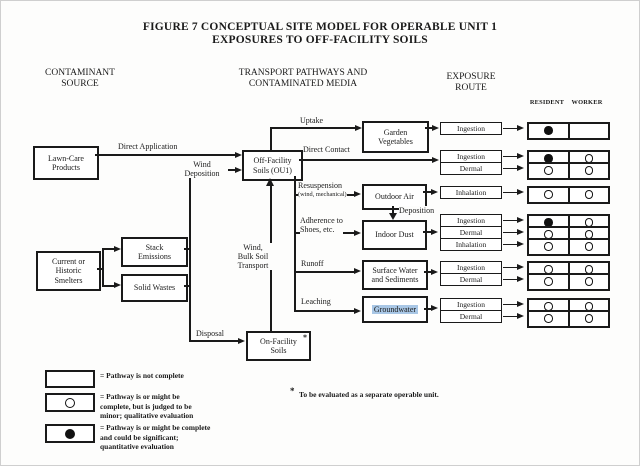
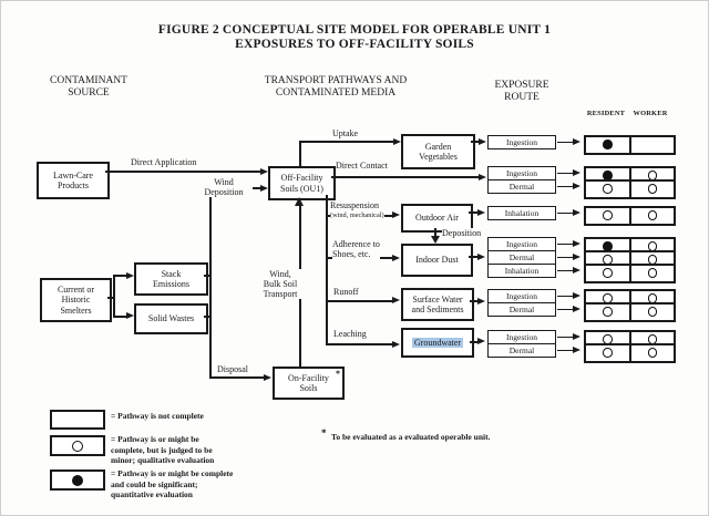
- FIGURE 7 CONCEPTUAL SITE MODEL FOR OPERABLE UNIT 1
+ FIGURE 2 CONCEPTUAL SITE MODEL FOR OPERABLE UNIT 1
  EXPOSURES TO OFF-FACILITY SOILS
  CONTAMINANT
  SOURCE
  TRANSPORT PATHWAYS AND
  CONTAMINATED MEDIA
  EXPOSURE
  ROUTE
  Lawn-Care
  Products
  Current or
  Historic
  Smelters
  Stack
  Emissions
  Solid Wastes
  Off-Facility
  Soils (OU1)
  On-Facility
  Soils
  *
  Garden
  Vegetables
  Outdoor Air
  Indoor Dust
  Surface Water
  and Sediments
  Groundwater
  Direct Application
  Wind
  Deposition
  Uptake
  Direct Contact
  Resuspension
  Deposition
  Adherence to
  Shoes, etc.
  Runoff
  Leaching
  Disposal
  Wind,
  Bulk Soil
  Transport
  Ingestion
  Ingestion
  Dermal
  Inhalation
  Ingestion
  Dermal
  Inhalation
  Ingestion
  Dermal
  Ingestion
  Dermal
  = Pathway is not complete
  = Pathway is or might be
  complete, but is judged to be
  minor; qualitative evaluation
  = Pathway is or might be complete
  and could be significant;
  quantitative evaluation
  *
- To be evaluated as a separate operable unit.
+ To be evaluated as a evaluated operable unit.
